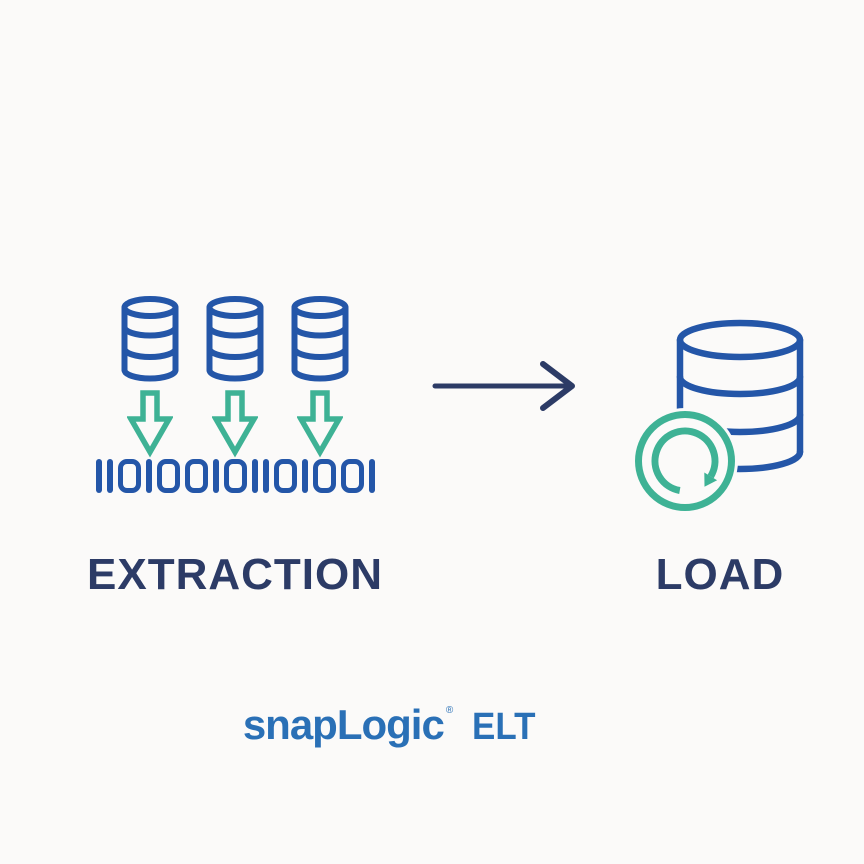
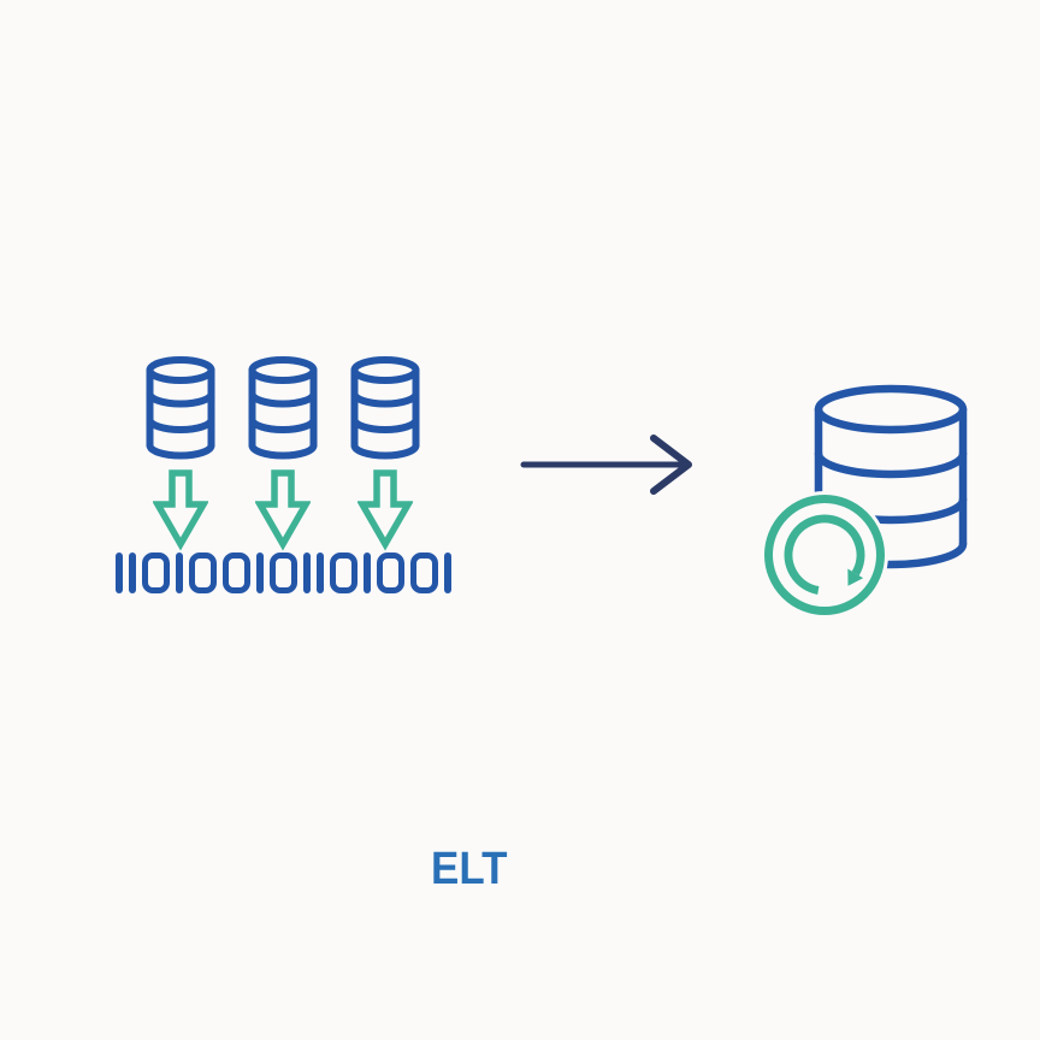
- EXTRACTION
- LOAD
- snapLogic ®
  ELT
